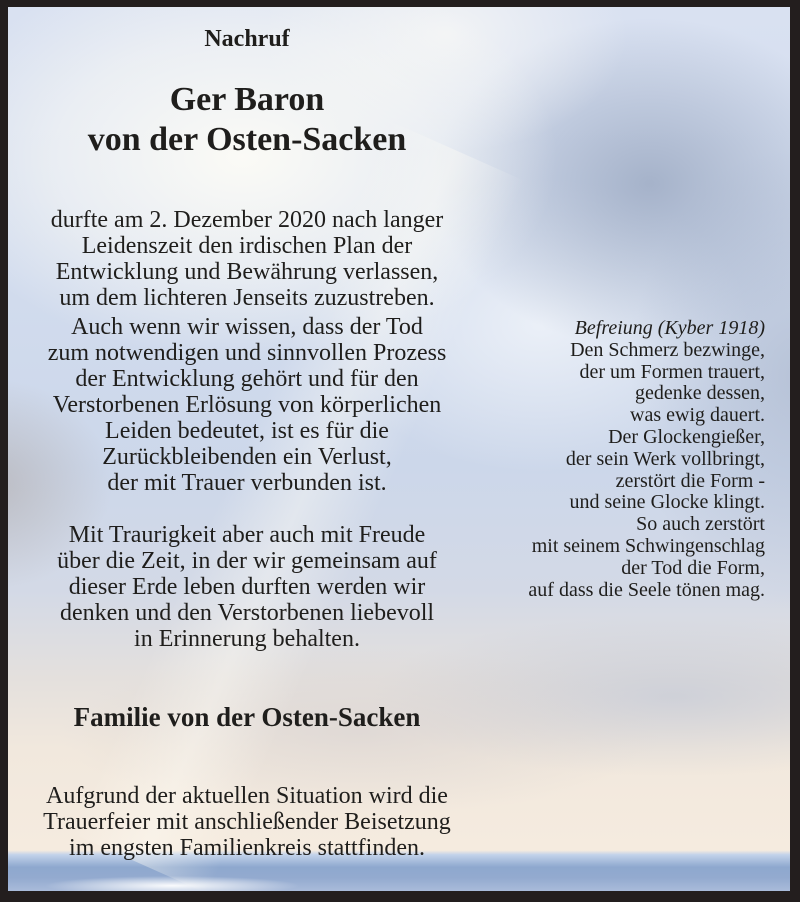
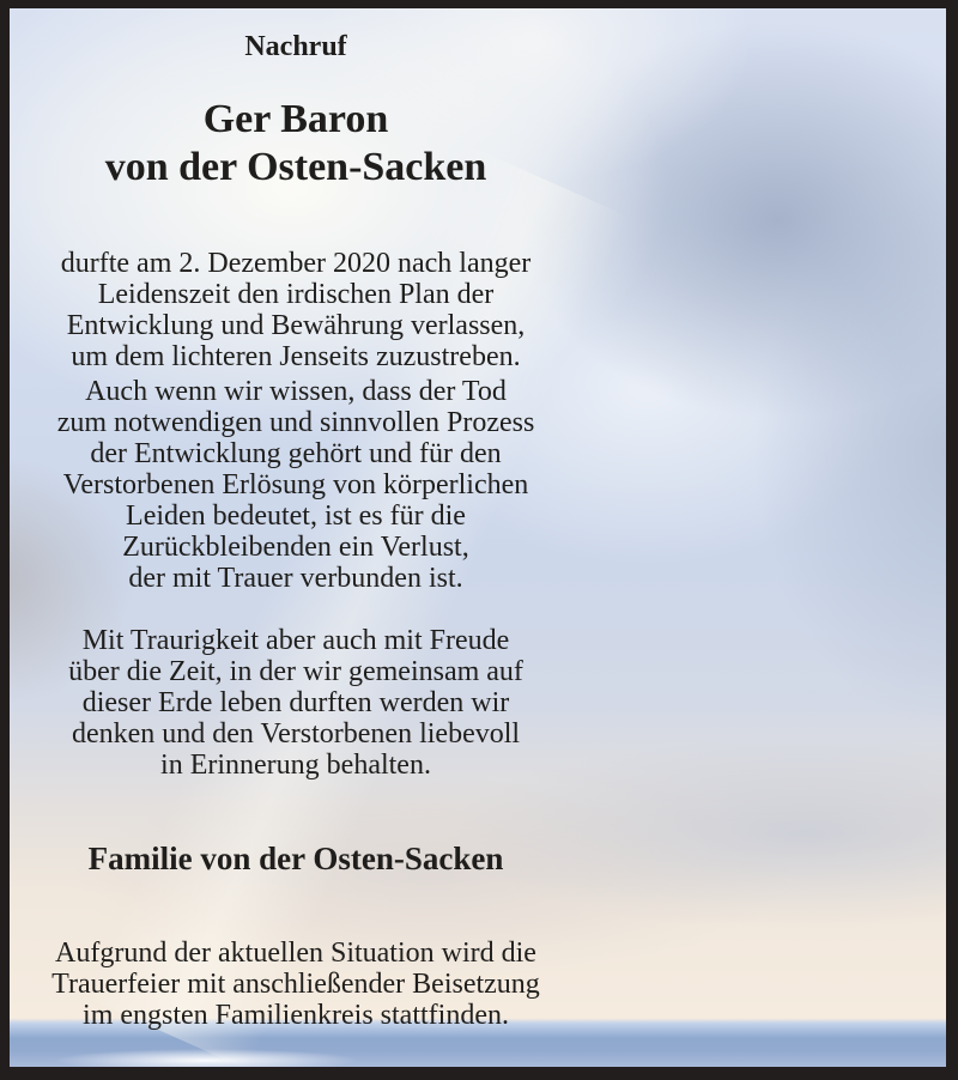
  Nachruf
  Ger Baron
  von der Osten-Sacken
  durfte am 2. Dezember 2020 nach langer
  Leidenszeit den irdischen Plan der
  Entwicklung und Bewährung verlassen,
  um dem lichteren Jenseits zuzustreben.
  Auch wenn wir wissen, dass der Tod
  zum notwendigen und sinnvollen Prozess
  der Entwicklung gehört und für den
  Verstorbenen Erlösung von körperlichen
  Leiden bedeutet, ist es für die
  Zurückbleibenden ein Verlust,
  der mit Trauer verbunden ist.
  Mit Traurigkeit aber auch mit Freude
  über die Zeit, in der wir gemeinsam auf
  dieser Erde leben durften werden wir
  denken und den Verstorbenen liebevoll
  in Erinnerung behalten.
  Familie von der Osten-Sacken
  Aufgrund der aktuellen Situation wird die
  Trauerfeier mit anschließender Beisetzung
  im engsten Familienkreis stattfinden.
- Befreiung (Kyber 1918)
- Den Schmerz bezwinge,
- der um Formen trauert,
- gedenke dessen,
- was ewig dauert.
- Der Glockengießer,
- der sein Werk vollbringt,
- zerstört die Form -
- und seine Glocke klingt.
- So auch zerstört
- mit seinem Schwingenschlag
- der Tod die Form,
- auf dass die Seele tönen mag.
